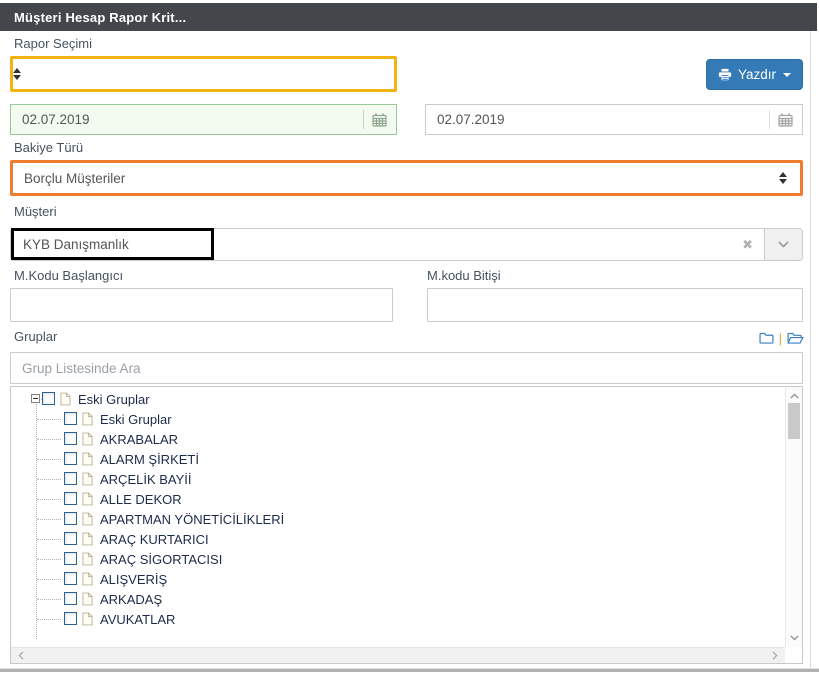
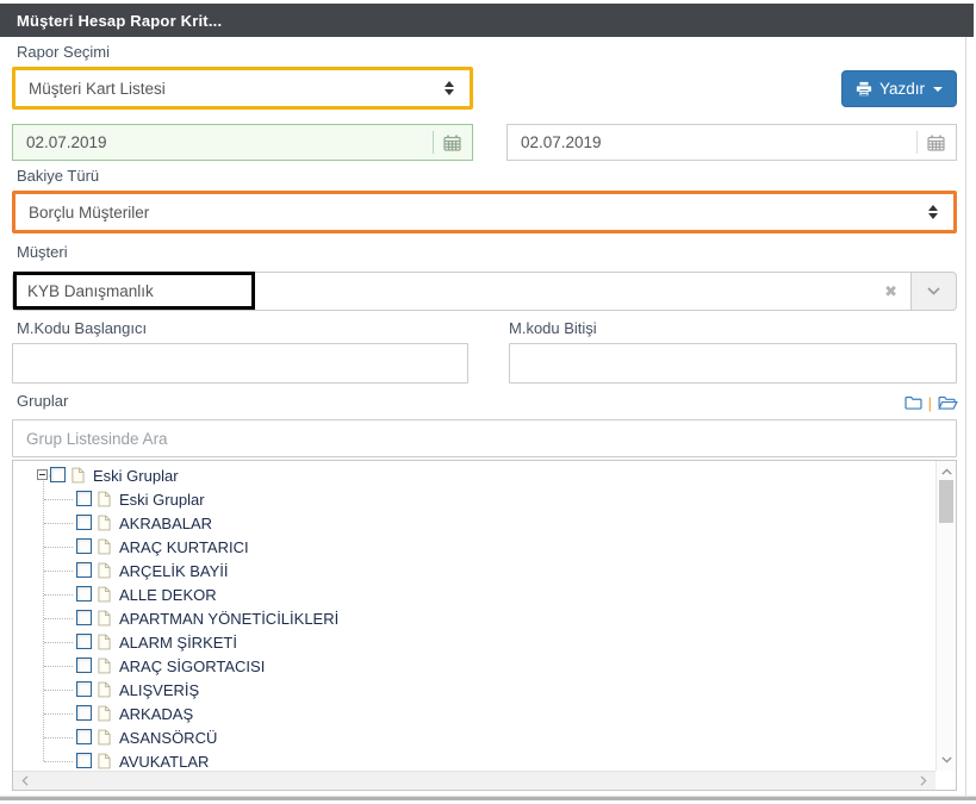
  Müşteri Hesap Rapor Krit...
  Rapor Seçimi
+ Müşteri Kart Listesi
  Yazdır
  02.07.2019
  02.07.2019
  Bakiye Türü
  Borçlu Müşteriler
  Müşteri
  KYB Danışmanlık
  ✖
  M.Kodu Başlangıcı
  M.kodu Bitişi
  Gruplar
  |
  Grup Listesinde Ara
  Eski Gruplar
  Eski Gruplar
  AKRABALAR
- ALARM ŞİRKETİ
+ ARAÇ KURTARICI
  ARÇELİK BAYİİ
  ALLE DEKOR
  APARTMAN YÖNETİCİLİKLERİ
- ARAÇ KURTARICI
+ ALARM ŞİRKETİ
  ARAÇ SİGORTACISI
  ALIŞVERİŞ
  ARKADAŞ
+ ASANSÖRCÜ
  AVUKATLAR
